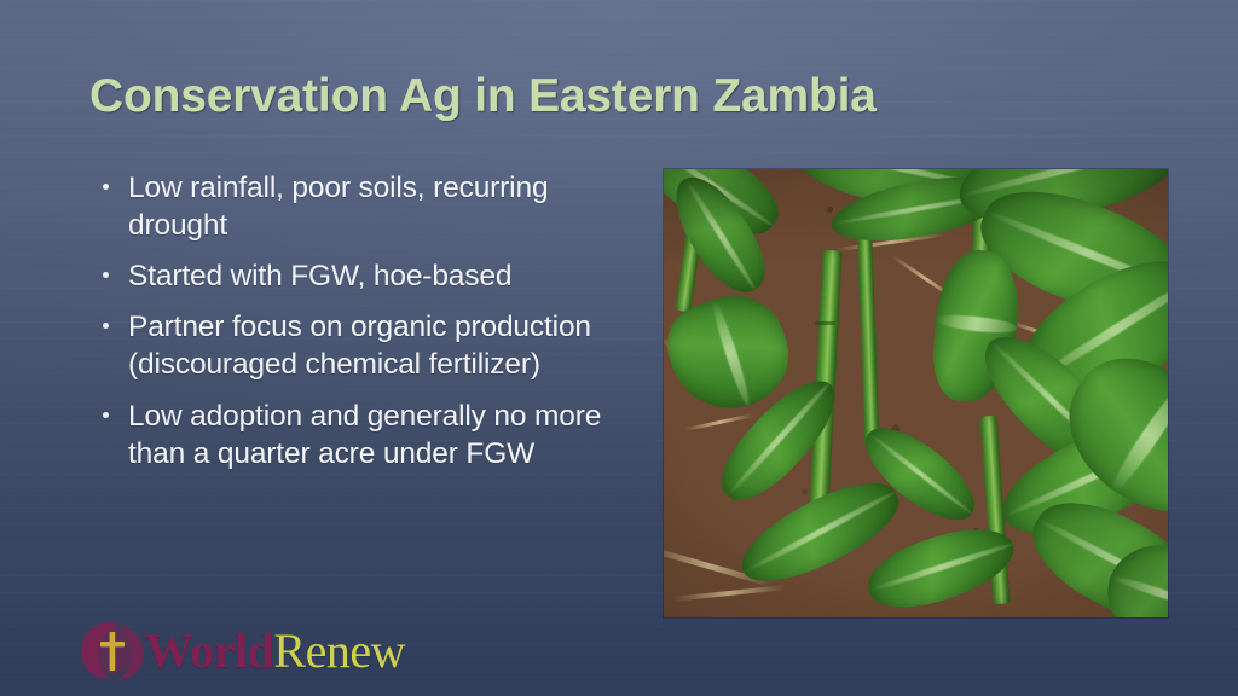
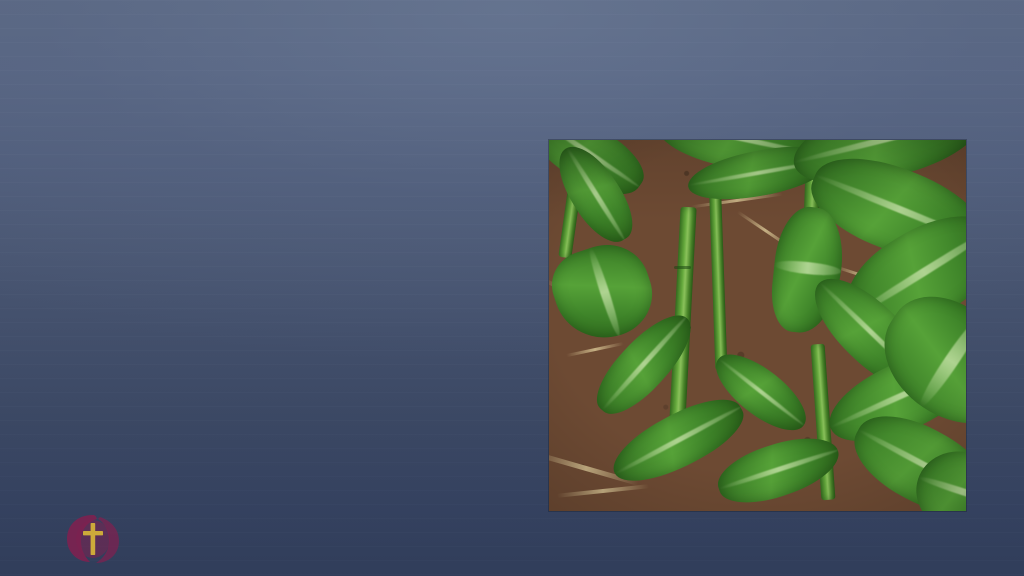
- Conservation Ag in Eastern Zambia
- Low rainfall, poor soils, recurring drought
- Started with FGW, hoe-based
- Partner focus on organic production (discouraged chemical fertilizer)
- Low adoption and generally no more than a quarter acre under FGW
- WorldRenew
